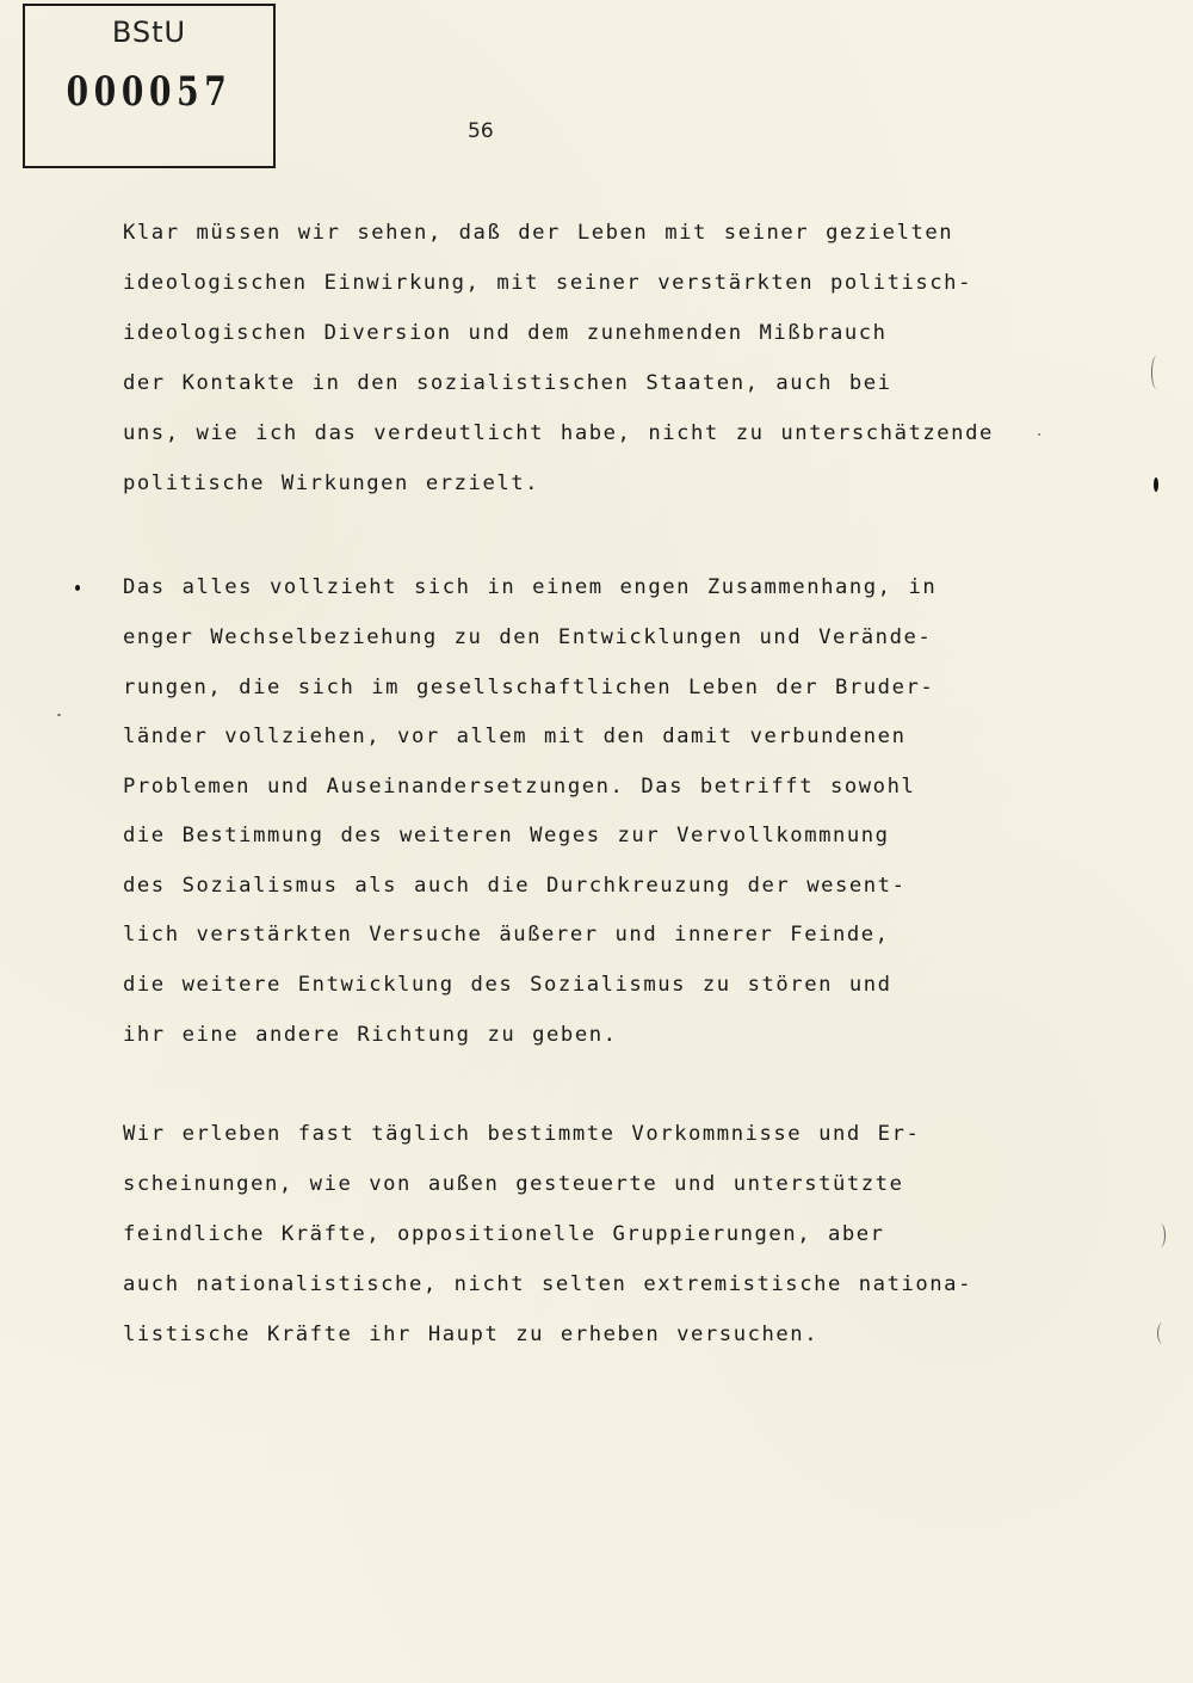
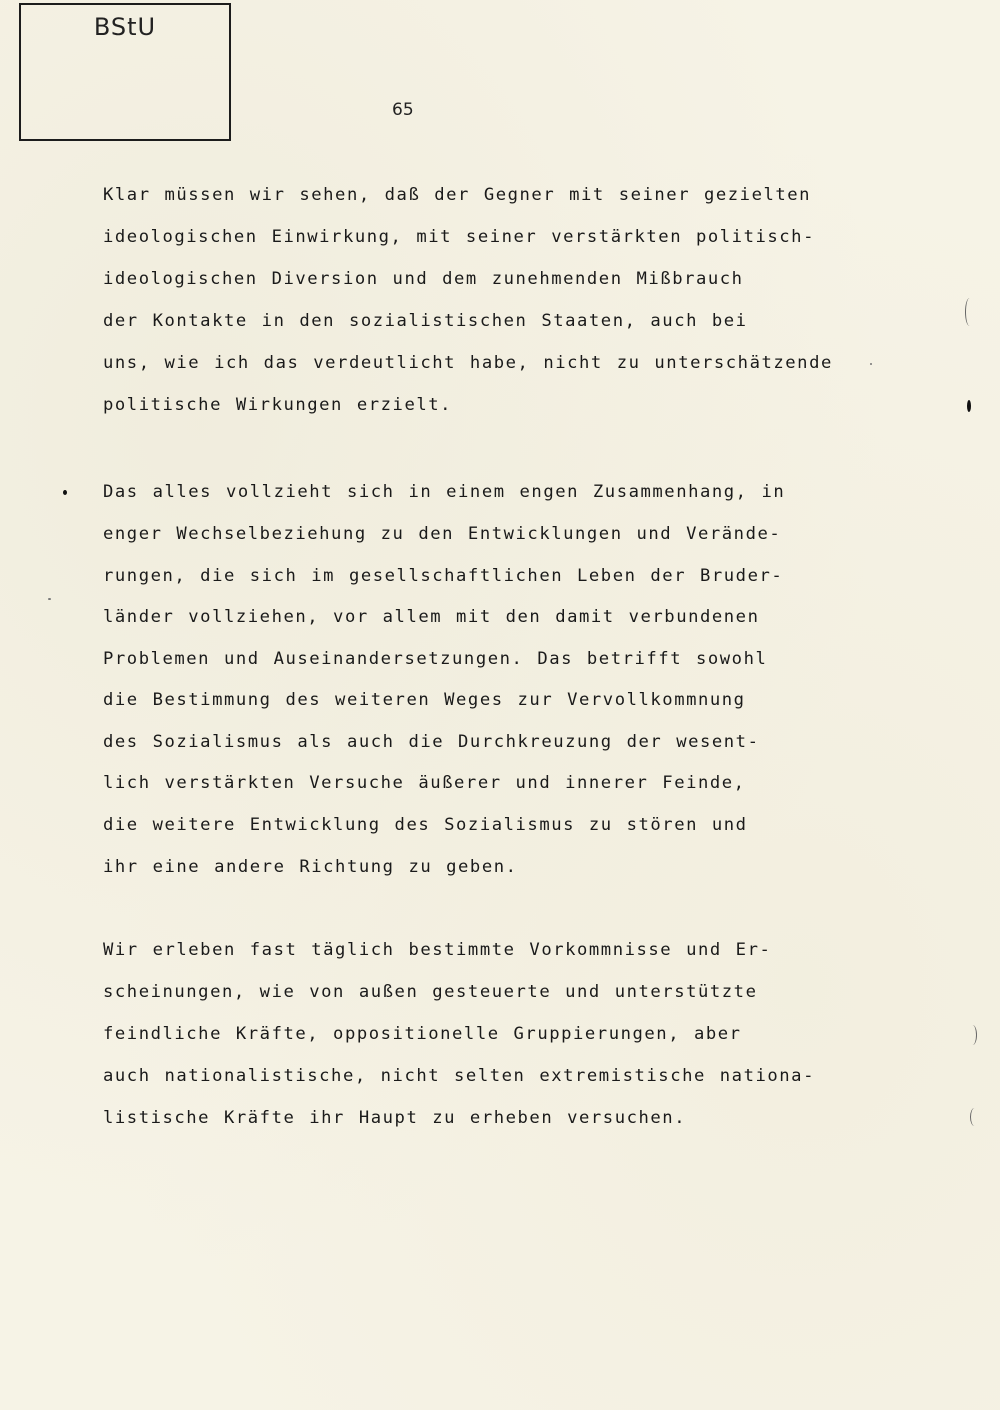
  BStU
- 000057
- 56
+ 65
- Klar müssen wir sehen, daß der Leben mit seiner gezielten
+ Klar müssen wir sehen, daß der Gegner mit seiner gezielten
  ideologischen Einwirkung, mit seiner verstärkten politisch-
  ideologischen Diversion und dem zunehmenden Mißbrauch
  der Kontakte in den sozialistischen Staaten, auch bei
  uns, wie ich das verdeutlicht habe, nicht zu unterschätzende
  politische Wirkungen erzielt.
  Das alles vollzieht sich in einem engen Zusammenhang, in
  enger Wechselbeziehung zu den Entwicklungen und Verände-
  rungen, die sich im gesellschaftlichen Leben der Bruder-
  länder vollziehen, vor allem mit den damit verbundenen
  Problemen und Auseinandersetzungen. Das betrifft sowohl
  die Bestimmung des weiteren Weges zur Vervollkommnung
  des Sozialismus als auch die Durchkreuzung der wesent-
  lich verstärkten Versuche äußerer und innerer Feinde,
  die weitere Entwicklung des Sozialismus zu stören und
  ihr eine andere Richtung zu geben.
  Wir erleben fast täglich bestimmte Vorkommnisse und Er-
  scheinungen, wie von außen gesteuerte und unterstützte
  feindliche Kräfte, oppositionelle Gruppierungen, aber
  auch nationalistische, nicht selten extremistische nationa-
  listische Kräfte ihr Haupt zu erheben versuchen.
